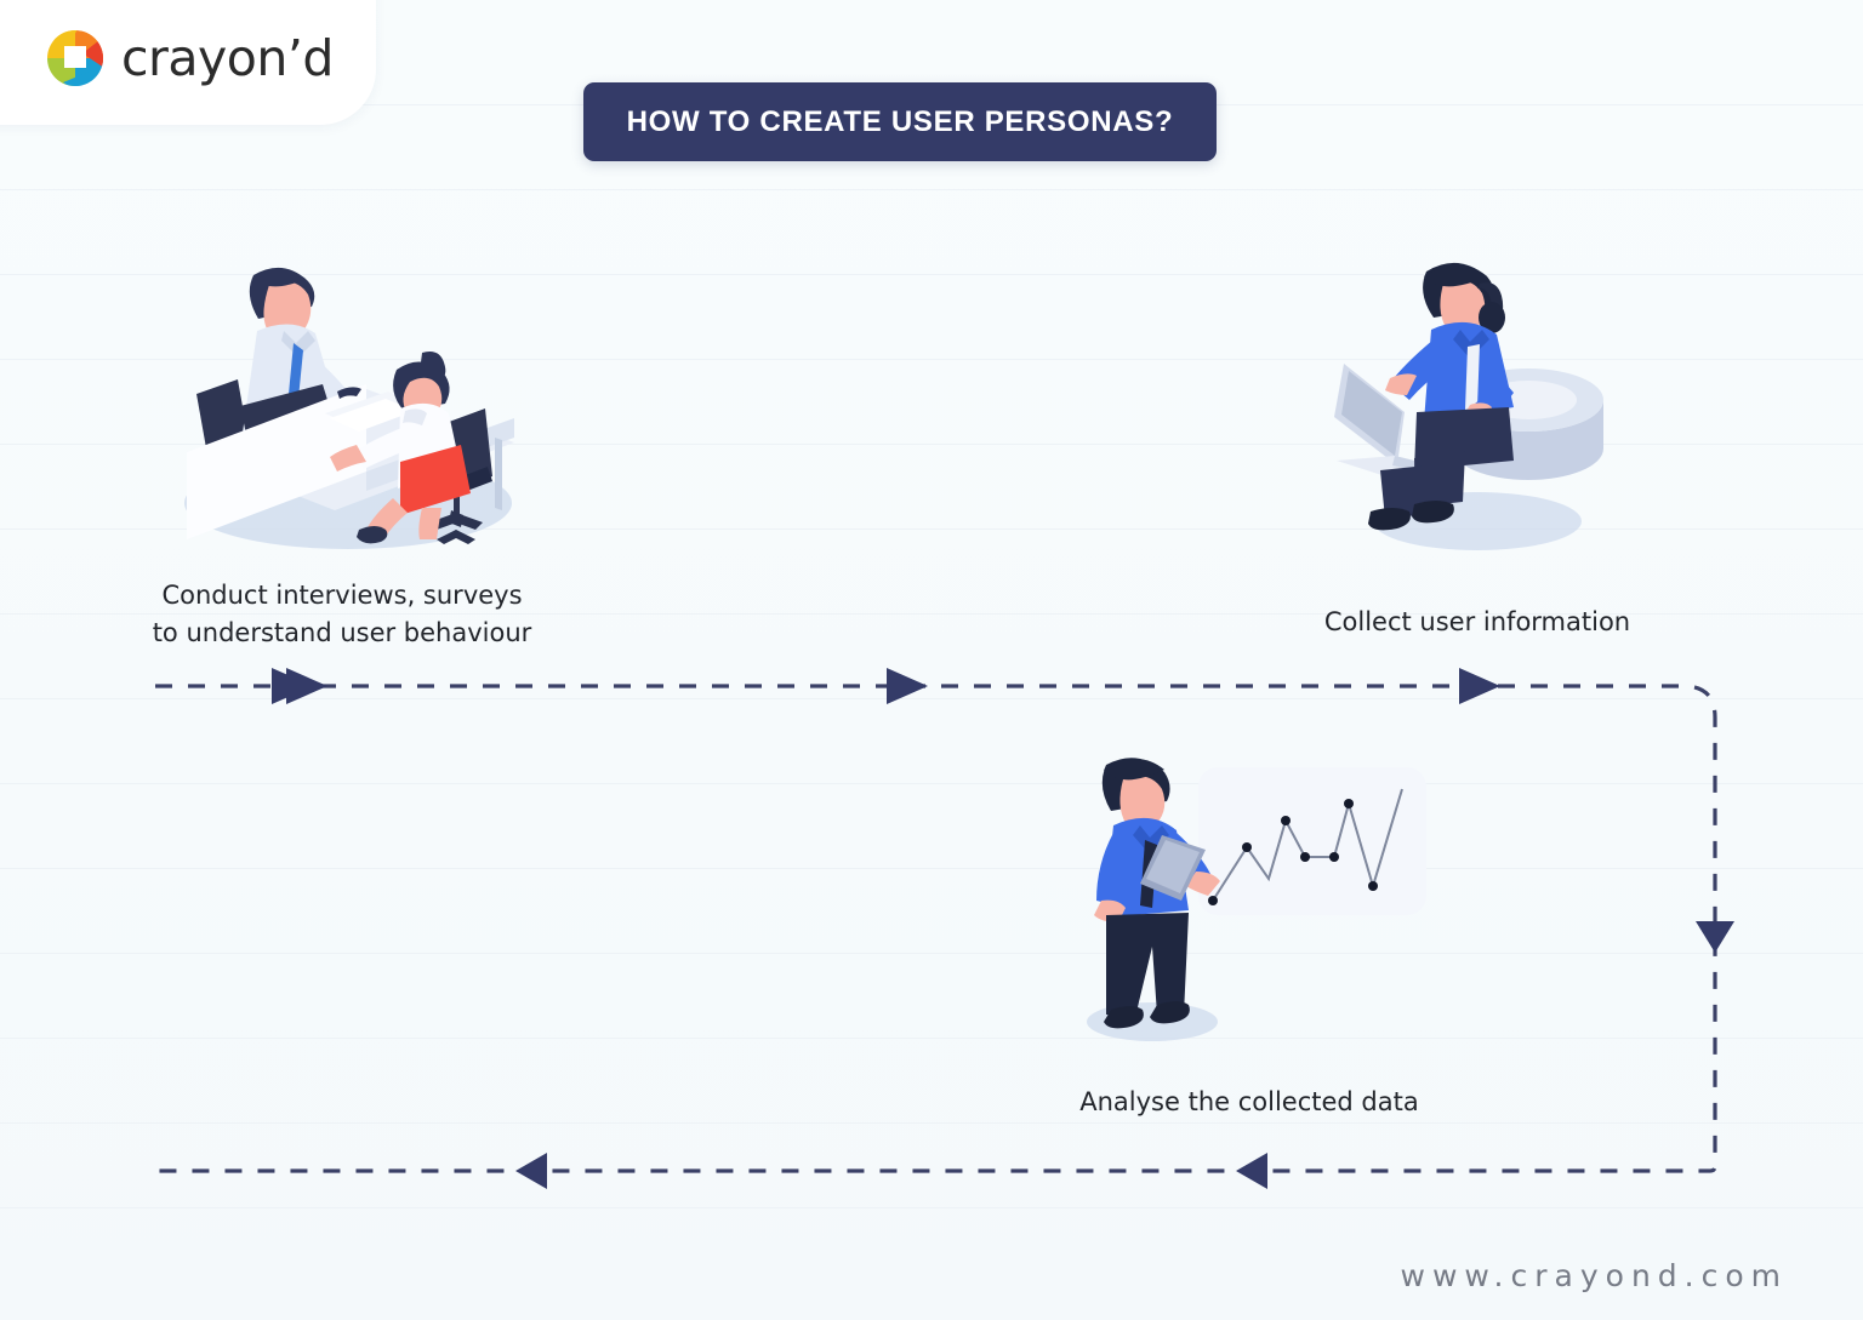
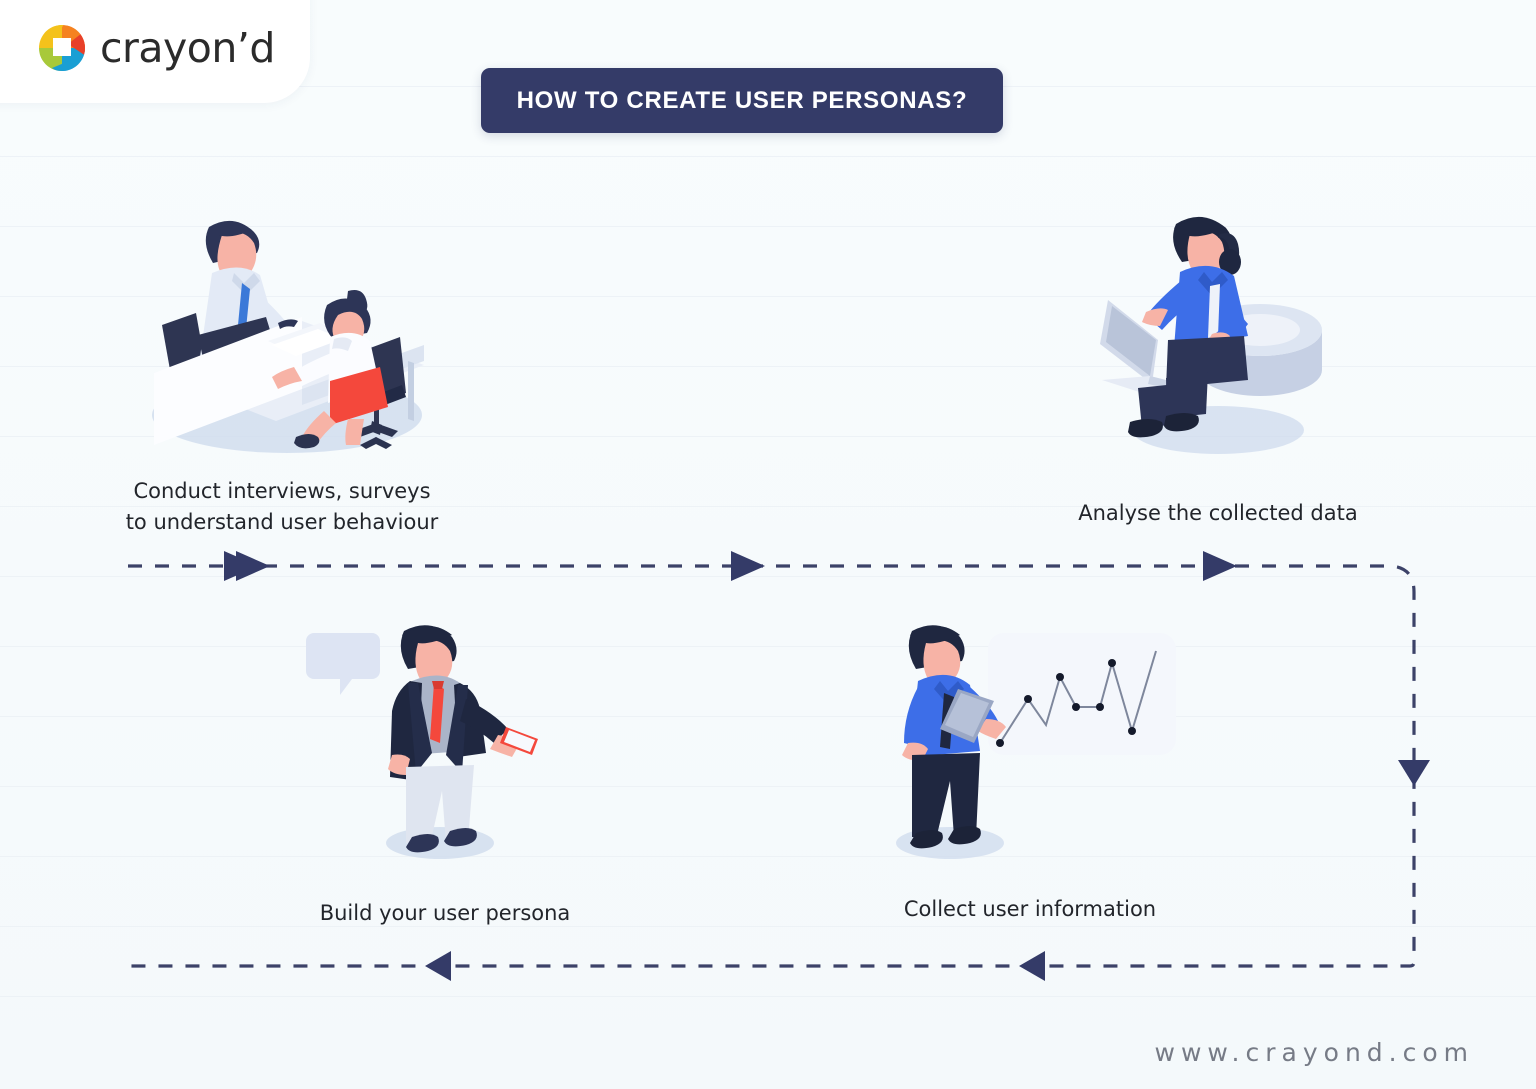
  crayon’d
  HOW TO CREATE USER PERSONAS?
  Conduct interviews, surveys
  to understand user behaviour
- Collect user information
+ Analyse the collected data
+ Build your user persona
- Analyse the collected data
+ Collect user information
  www.crayond.com
